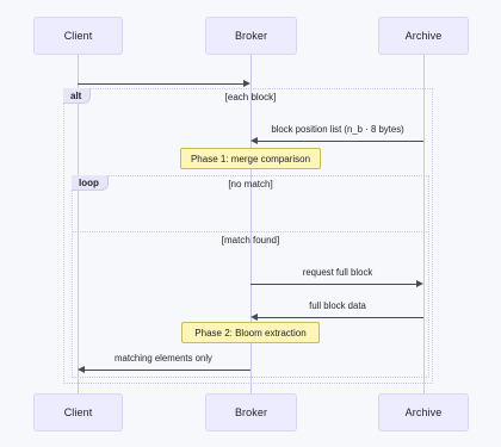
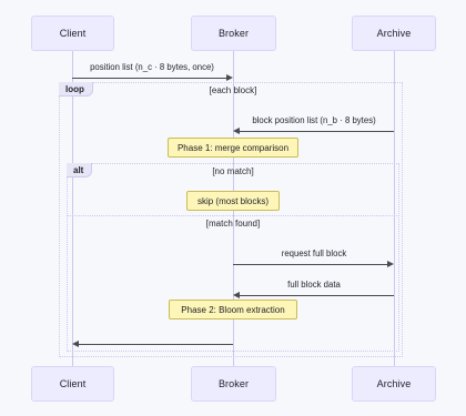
- alt
+ loop
  [each block]
- loop
+ alt
  [no match]
  [match found]
  Client
  Broker
  Archive
+ position list (n_c · 8 bytes, once)
  block position list (n_b · 8 bytes)
  request full block
  full block data
- matching elements only
  Phase 1: merge comparison
+ skip (most blocks)
  Phase 2: Bloom extraction
  Client
  Broker
  Archive
